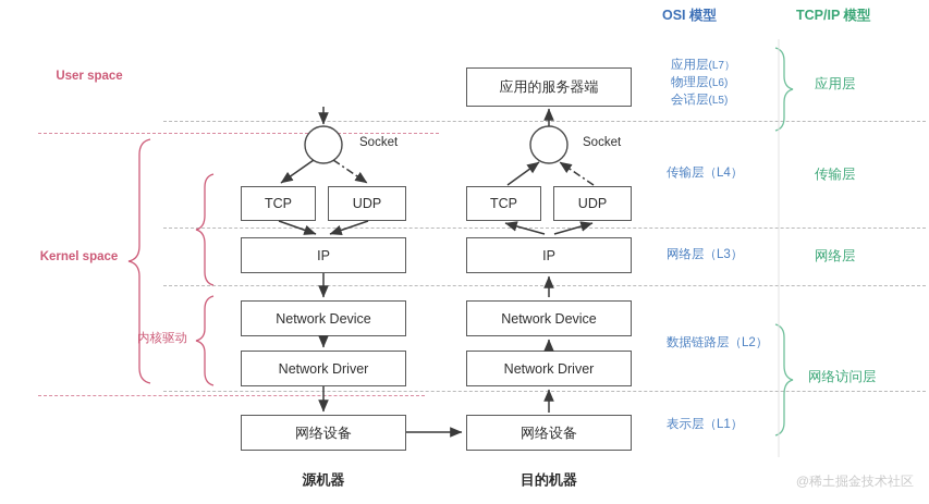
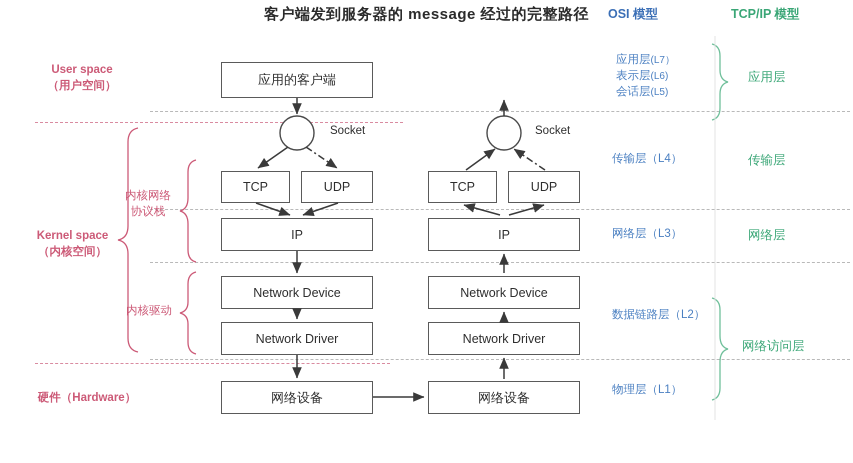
+ 客户端发到服务器的 message 经过的完整路径
  OSI 模型
  TCP/IP 模型
  User space
+ （用户空间）
  Kernel space
+ （内核空间）
+ 内核网络
+ 协议栈
  内核驱动
+ 硬件（Hardware）
  应用层(L7）
- 物理层(L6)
+ 表示层(L6)
  会话层(L5)
  传输层（L4）
  网络层（L3）
  数据链路层（L2）
- 表示层（L1）
+ 物理层（L1）
  应用层
  传输层
  网络层
  网络访问层
+ 应用的客户端
  TCP
  UDP
  IP
  Network Device
  Network Driver
  网络设备
- 源机器
  Socket
- 应用的服务器端
  TCP
  UDP
  IP
  Network Device
  Network Driver
  网络设备
- 目的机器
  Socket
- @稀土掘金技术社区
